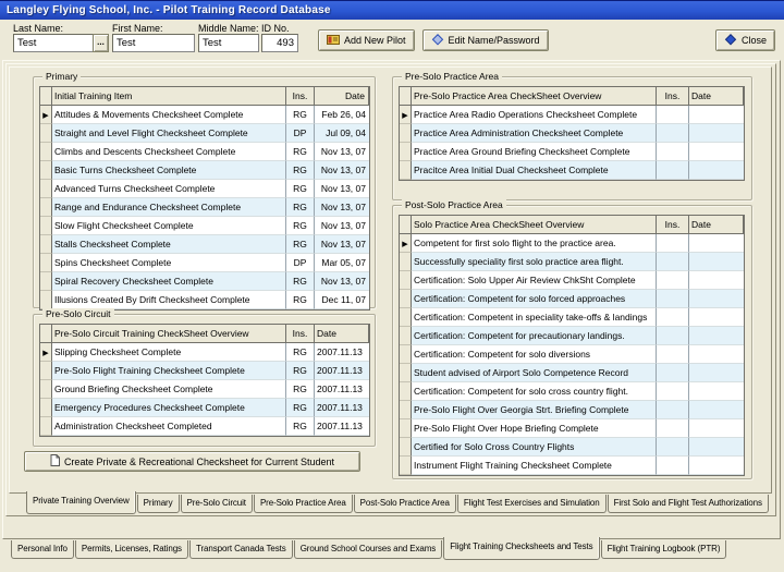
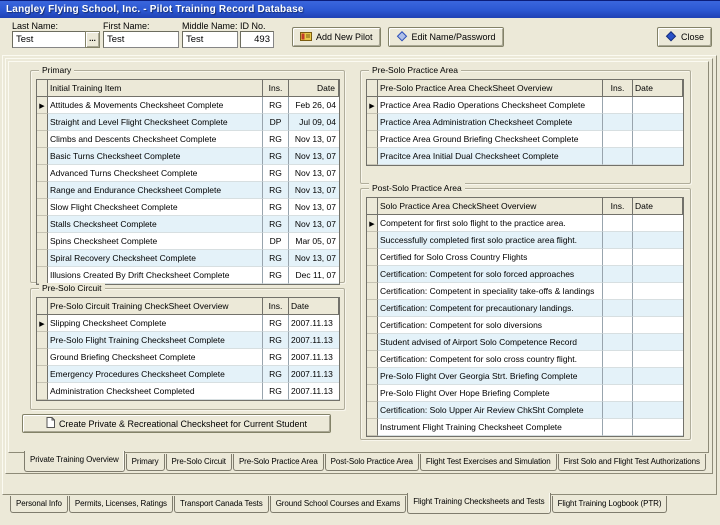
  Langley Flying School, Inc. - Pilot Training Record Database
  Last Name:
  First Name:
  Middle Name:
  ID No.
  Test
  ...
  Test
  Test
  493
  Add New Pilot
  Edit Name/Password
  Close
  Primary
  Initial Training Item
  Ins.
  Date
  Attitudes & Movements Checksheet Complete
  RG
  Feb 26, 04
  Straight and Level Flight Checksheet Complete
  DP
  Jul 09, 04
  Climbs and Descents Checksheet Complete
  RG
  Nov 13, 07
  Basic Turns Checksheet Complete
  RG
  Nov 13, 07
  Advanced Turns Checksheet Complete
  RG
  Nov 13, 07
  Range and Endurance Checksheet Complete
  RG
  Nov 13, 07
  Slow Flight Checksheet Complete
  RG
  Nov 13, 07
  Stalls Checksheet Complete
  RG
  Nov 13, 07
  Spins Checksheet Complete
  DP
  Mar 05, 07
  Spiral Recovery Checksheet Complete
  RG
  Nov 13, 07
  Illusions Created By Drift Checksheet Complete
  RG
  Dec 11, 07
  Pre-Solo Circuit
  Pre-Solo Circuit Training CheckSheet Overview
  Ins.
  Date
  Slipping Checksheet Complete
  RG
  2007.11.13
  Pre-Solo Flight Training Checksheet Complete
  RG
  2007.11.13
  Ground Briefing Checksheet Complete
  RG
  2007.11.13
  Emergency Procedures Checksheet Complete
  RG
  2007.11.13
  Administration Checksheet Completed
  RG
  2007.11.13
  Pre-Solo Practice Area
  Pre-Solo Practice Area CheckSheet Overview
  Ins.
  Date
  Practice Area Radio Operations Checksheet Complete
  Practice Area Administration Checksheet Complete
  Practice Area Ground Briefing Checksheet Complete
  Pracitce Area Initial Dual Checksheet Complete
  Post-Solo Practice Area
  Solo Practice Area CheckSheet Overview
  Ins.
  Date
  Competent for first solo flight to the practice area.
- Successfully speciality first solo practice area flight.
+ Successfully completed first solo practice area flight.
- Certification: Solo Upper Air Review ChkSht Complete
+ Certified for Solo Cross Country Flights
  Certification: Competent for solo forced approaches
  Certification: Competent in speciality take-offs & landings
  Certification: Competent for precautionary landings.
  Certification: Competent for solo diversions
  Student advised of Airport Solo Competence Record
  Certification: Competent for solo cross country flight.
  Pre-Solo Flight Over Georgia Strt. Briefing Complete
  Pre-Solo Flight Over Hope Briefing Complete
- Certified for Solo Cross Country Flights
+ Certification: Solo Upper Air Review ChkSht Complete
  Instrument Flight Training Checksheet Complete
  Create Private & Recreational Checksheet for Current Student
  Private Training Overview
  Primary
  Pre-Solo Circuit
  Pre-Solo Practice Area
  Post-Solo Practice Area
  Flight Test Exercises and Simulation
  First Solo and Flight Test Authorizations
  Personal Info
  Permits, Licenses, Ratings
  Transport Canada Tests
  Ground School Courses and Exams
  Flight Training Checksheets and Tests
  Flight Training Logbook (PTR)
